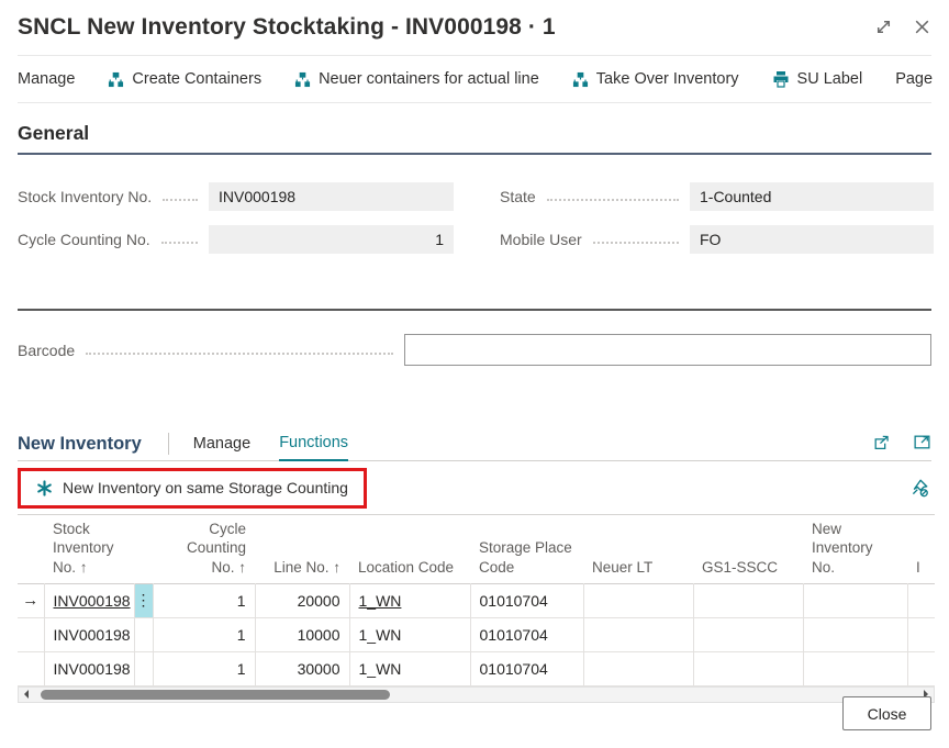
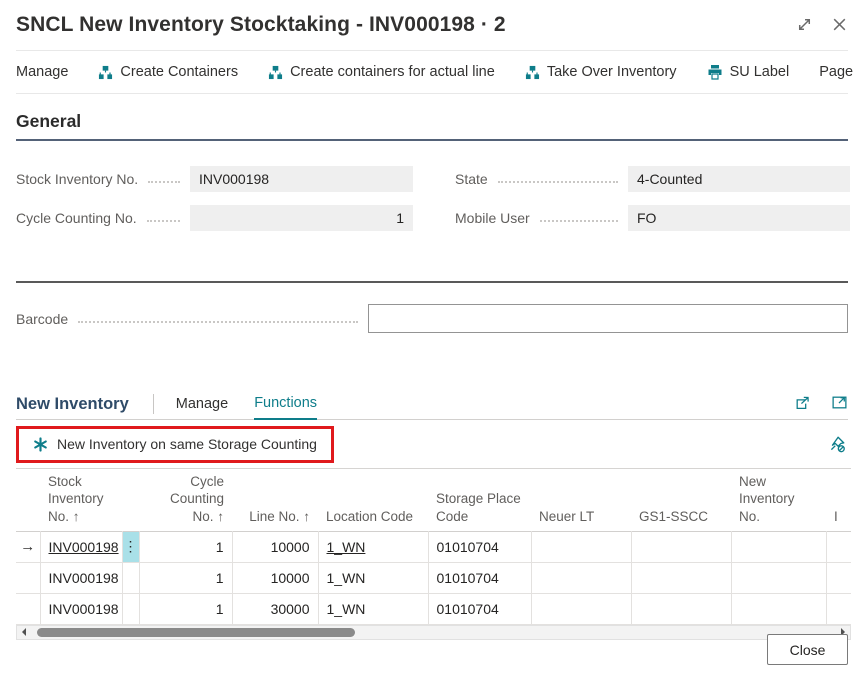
- SNCL New Inventory Stocktaking - INV000198 · 1
+ SNCL New Inventory Stocktaking - INV000198 · 2
  Manage
  Create Containers
- Neuer containers for actual line
+ Create containers for actual line
  Take Over Inventory
  SU Label
  Page
  General
  Stock Inventory No.
  INV000198
  State
- 1-Counted
+ 4-Counted
  Cycle Counting No.
  1
  Mobile User
  FO
  Barcode
  New Inventory
  Manage
  Functions
  New Inventory on same Storage Counting
  	Stock Inventory No. ↑		Cycle Counting No. ↑	Line No. ↑	Location Code	Storage Place Code	Neuer LT	GS1-SSCC	New Inventory No.	I
- →	INV000198	⋮	1	20000	1_WN	01010704
+ →	INV000198	⋮	1	10000	1_WN	01010704
  	INV000198		1	10000	1_WN	01010704
  	INV000198		1	30000	1_WN	01010704
  Close
